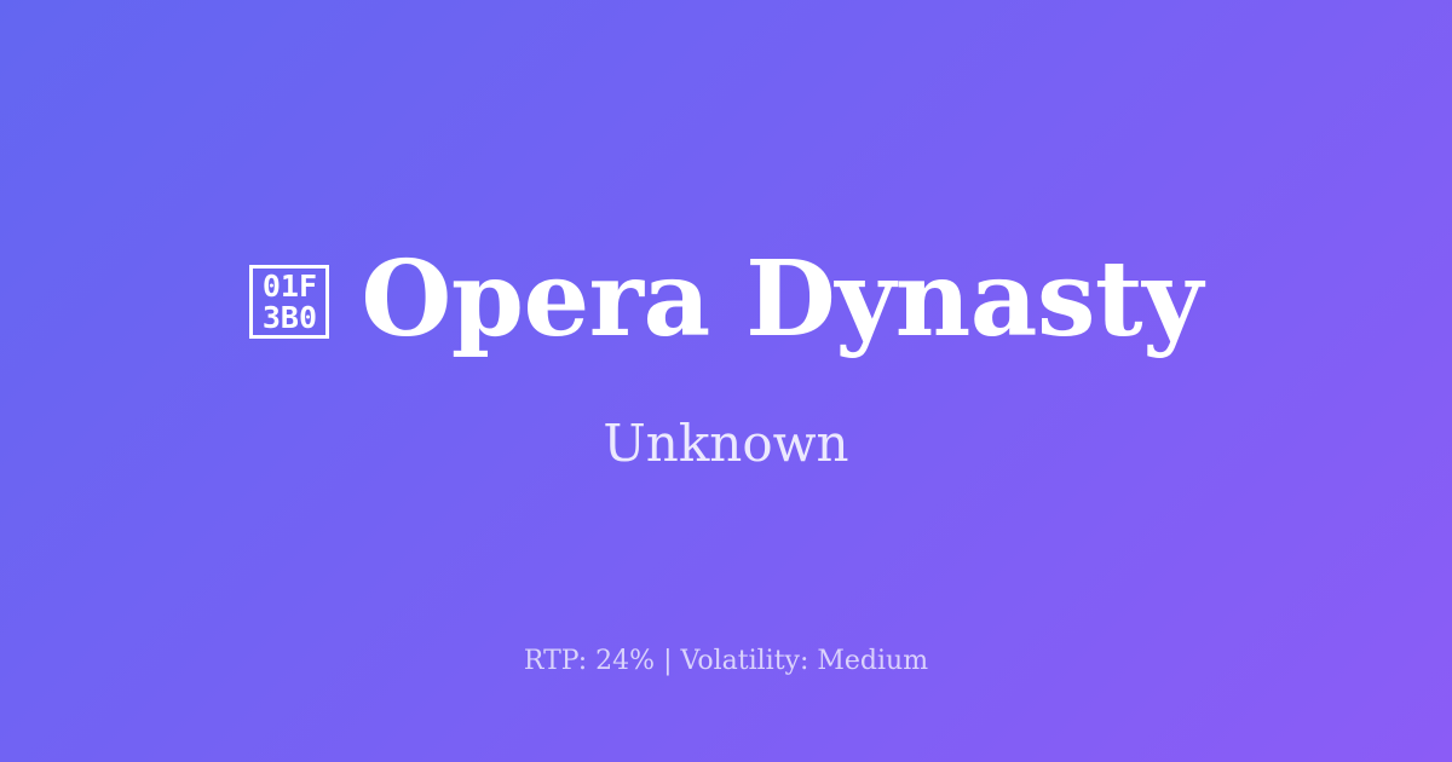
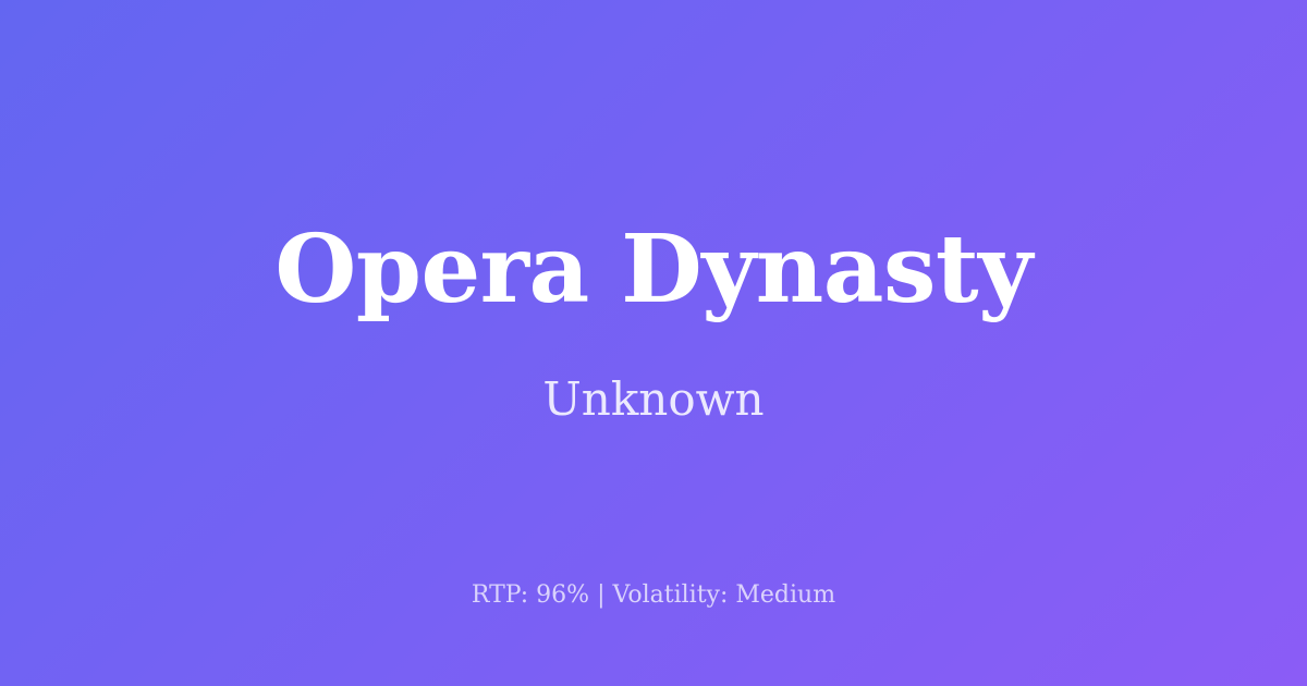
- 01F
- 3B0
  Opera Dynasty
  Unknown
- RTP: 24% | Volatility: Medium
+ RTP: 96% | Volatility: Medium
